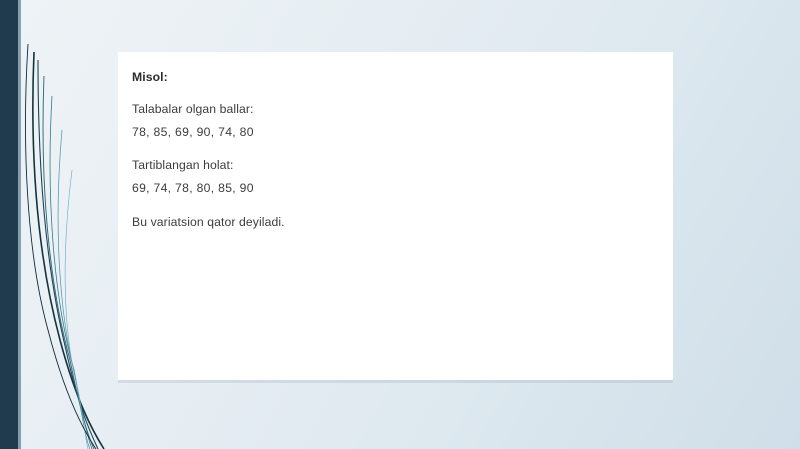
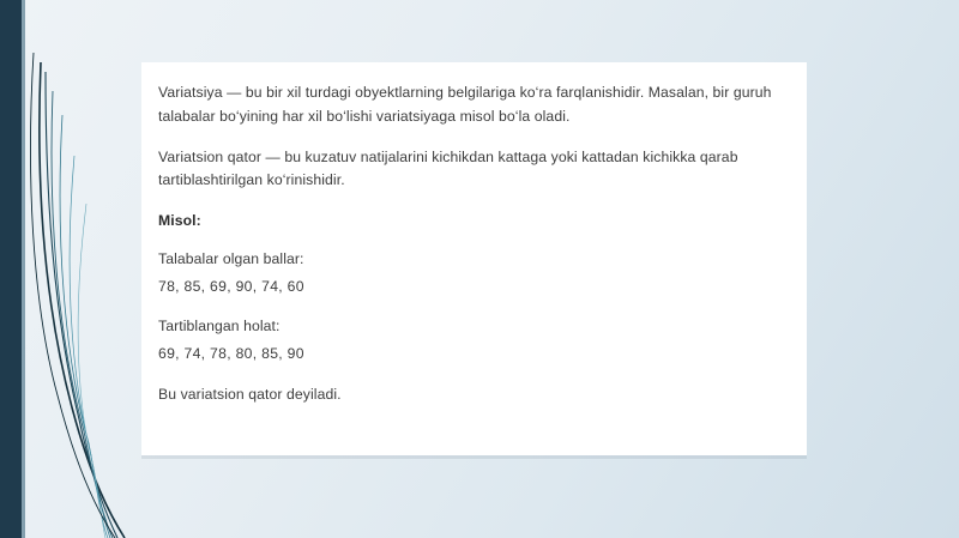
+ Variatsiya — bu bir xil turdagi obyektlarning belgilariga ko‘ra farqlanishidir. Masalan, bir guruh talabalar bo‘yining har xil bo‘lishi variatsiyaga misol bo‘la oladi.
+ Variatsion qator — bu kuzatuv natijalarini kichikdan kattaga yoki kattadan kichikka qarab tartiblashtirilgan ko‘rinishidir.
  Misol:
  Talabalar olgan ballar:
- 78, 85, 69, 90, 74, 80
+ 78, 85, 69, 90, 74, 60
  Tartiblangan holat:
  69, 74, 78, 80, 85, 90
  Bu variatsion qator deyiladi.
